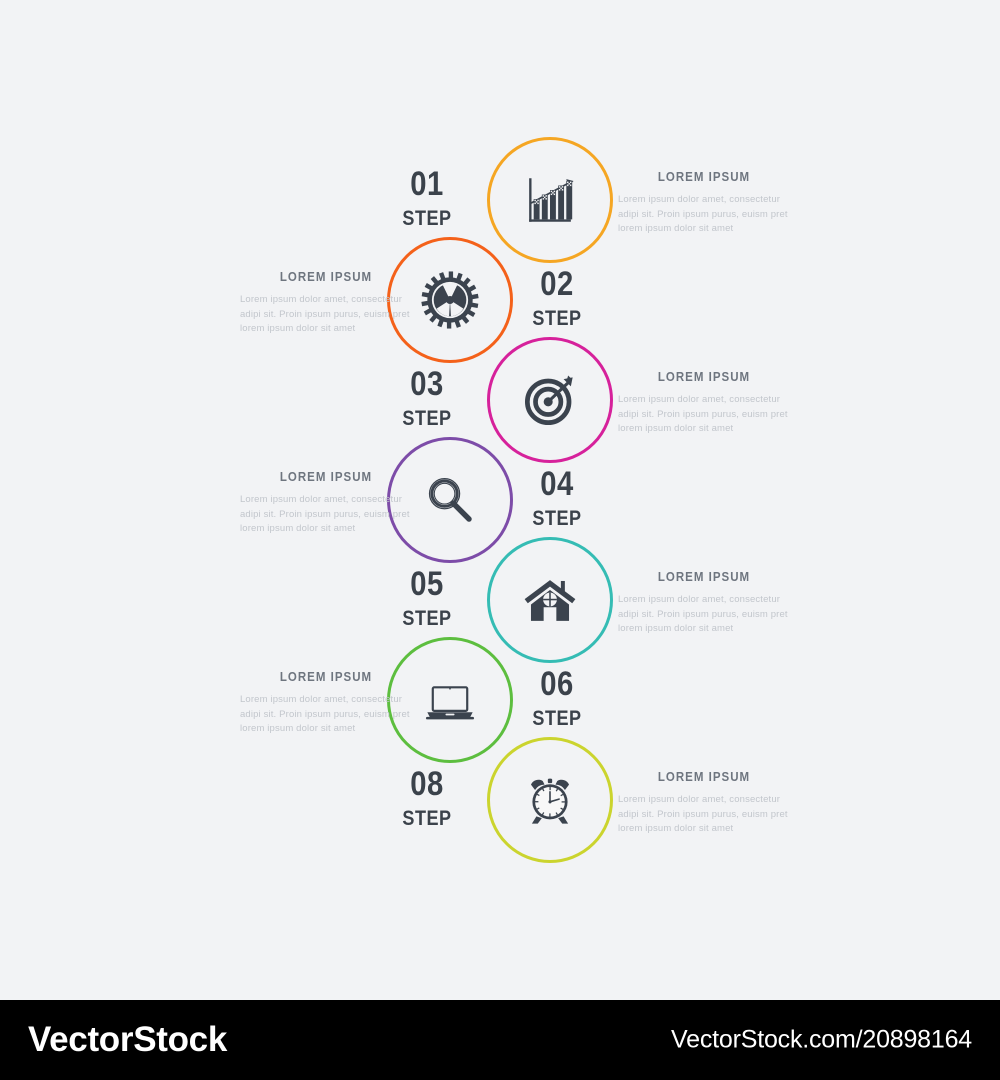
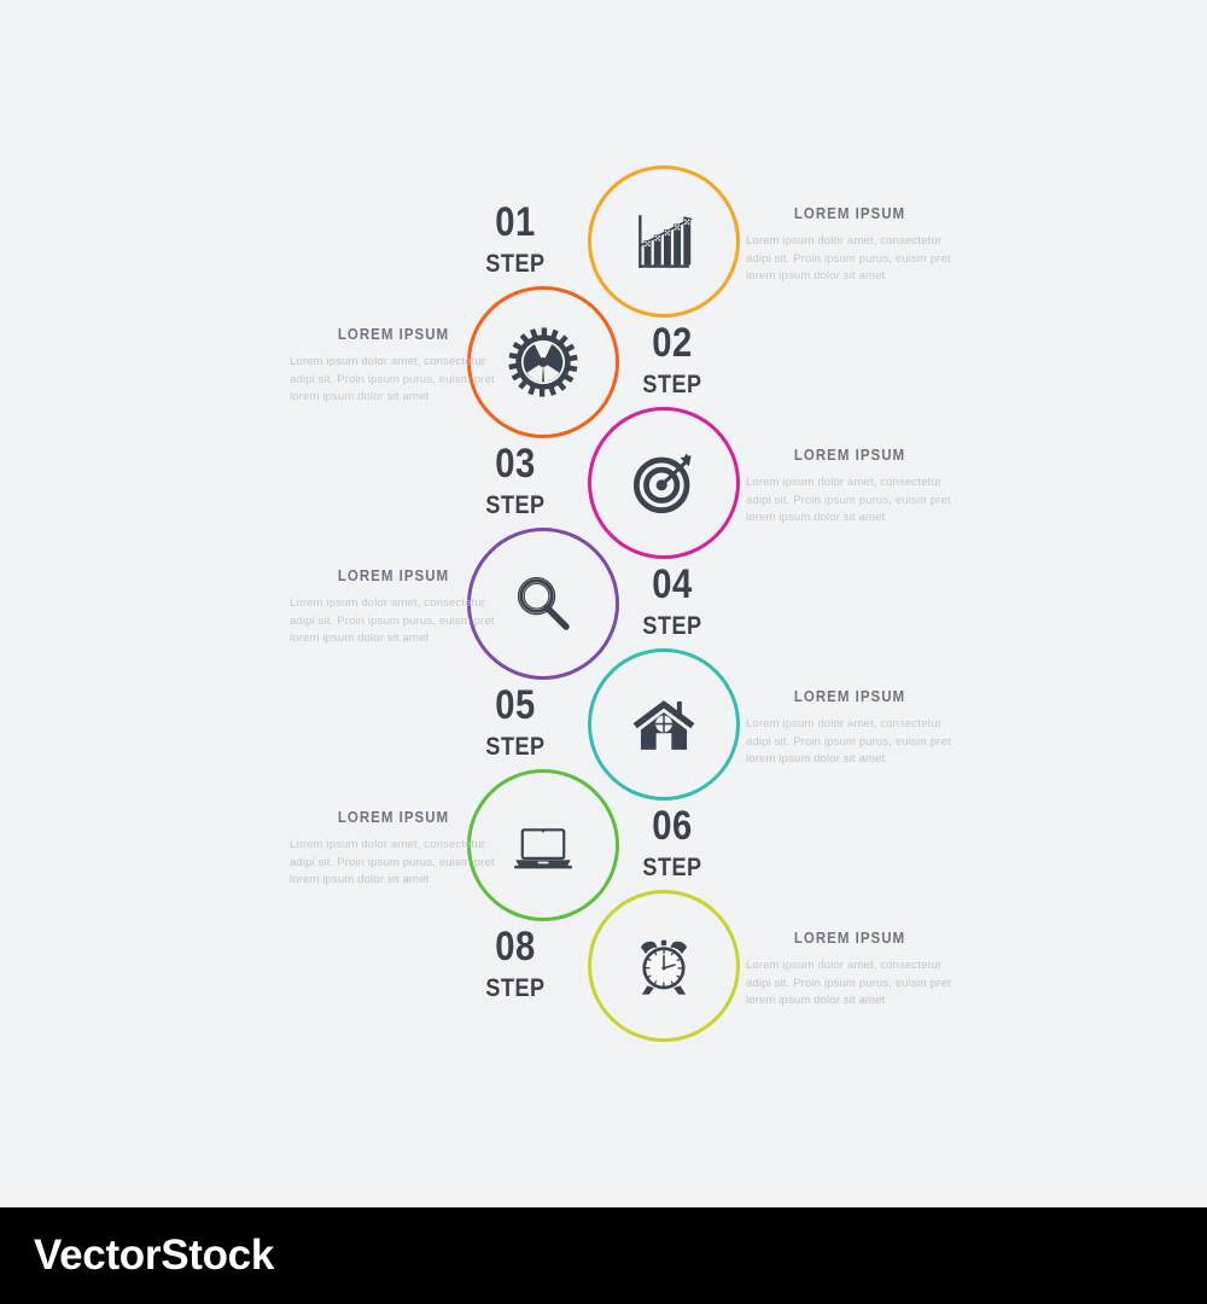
  01
  STEP
  LOREM IPSUM
  Lorem ipsum dolor amet, consectetur adipi sit. Proin ipsum purus, euism pret lorem ipsum dolor sit amet
  02
  STEP
  LOREM IPSUM
  Lorem ipsum dolor amet, consectetur adipi sit. Proin ipsum purus, euism pret lorem ipsum dolor sit amet
  03
  STEP
  LOREM IPSUM
  Lorem ipsum dolor amet, consectetur adipi sit. Proin ipsum purus, euism pret lorem ipsum dolor sit amet
  04
  STEP
  LOREM IPSUM
  Lorem ipsum dolor amet, consectetur adipi sit. Proin ipsum purus, euism pret lorem ipsum dolor sit amet
  05
  STEP
  LOREM IPSUM
  Lorem ipsum dolor amet, consectetur adipi sit. Proin ipsum purus, euism pret lorem ipsum dolor sit amet
  06
  STEP
  LOREM IPSUM
  Lorem ipsum dolor amet, consectetur adipi sit. Proin ipsum purus, euism pret lorem ipsum dolor sit amet
  08
  STEP
  LOREM IPSUM
  Lorem ipsum dolor amet, consectetur adipi sit. Proin ipsum purus, euism pret lorem ipsum dolor sit amet
  VectorStock
- VectorStock.com/20898164
